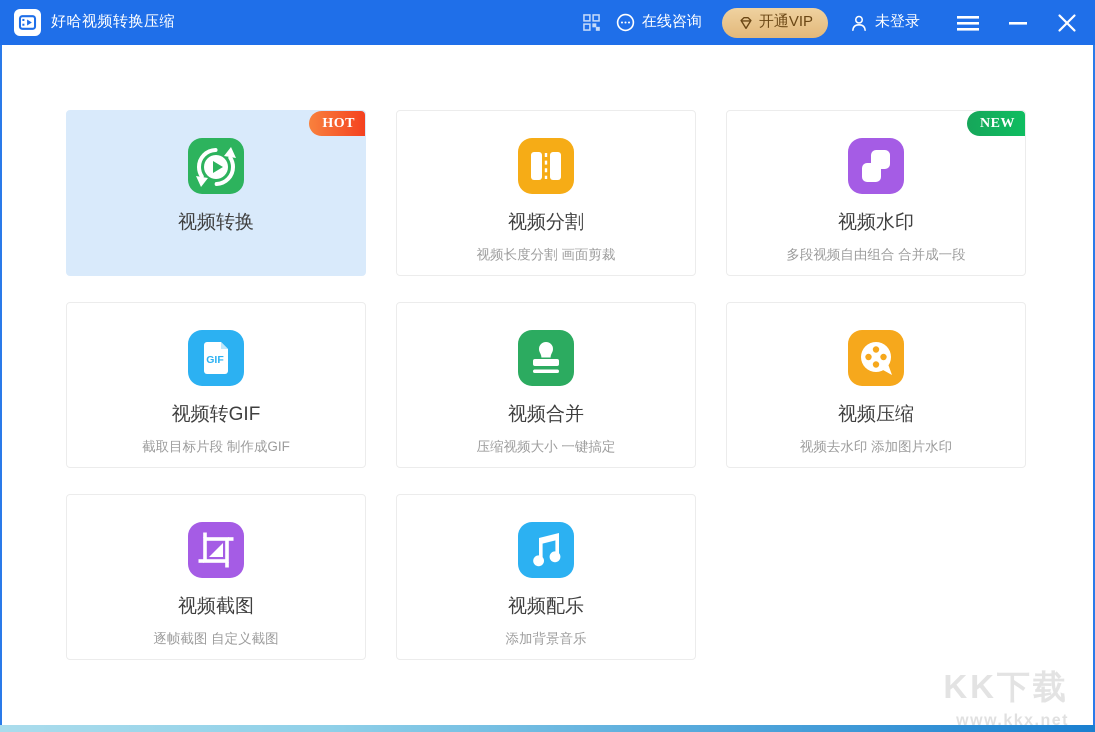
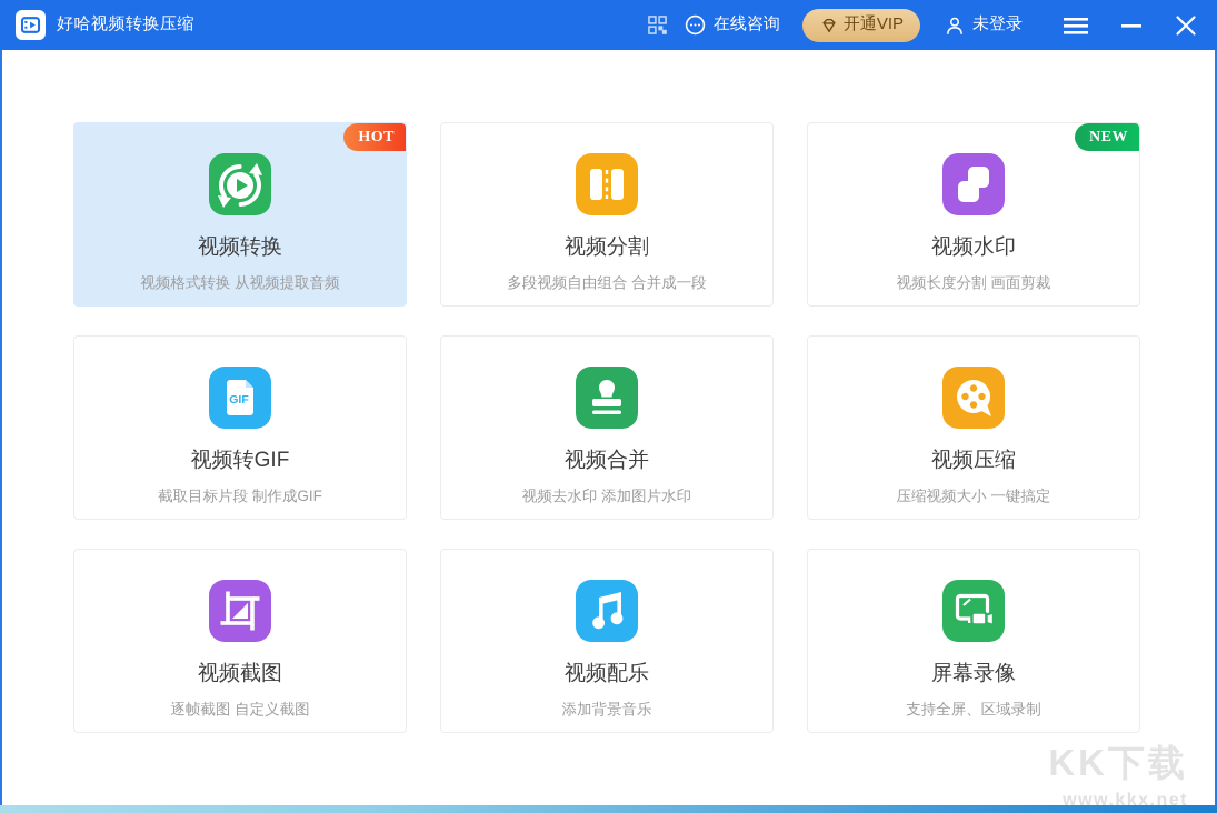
  好哈视频转换压缩
  在线咨询
  开通VIP
  未登录
  HOT
  视频转换
+ 视频格式转换 从视频提取音频
  视频分割
- 视频长度分割 画面剪裁
+ 多段视频自由组合 合并成一段
  NEW
  视频水印
- 多段视频自由组合 合并成一段
+ 视频长度分割 画面剪裁
  GIF
  视频转GIF
  截取目标片段 制作成GIF
  视频合并
- 压缩视频大小 一键搞定
+ 视频去水印 添加图片水印
  视频压缩
- 视频去水印 添加图片水印
+ 压缩视频大小 一键搞定
  视频截图
  逐帧截图 自定义截图
  视频配乐
  添加背景音乐
+ 屏幕录像
+ 支持全屏、区域录制
  KK下载
  www.kkx.net
